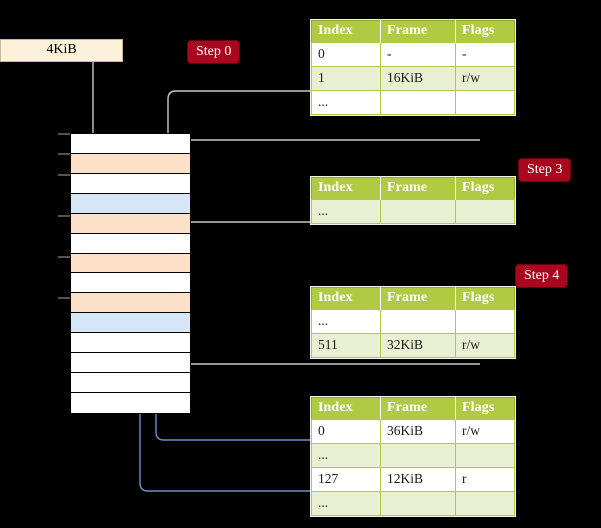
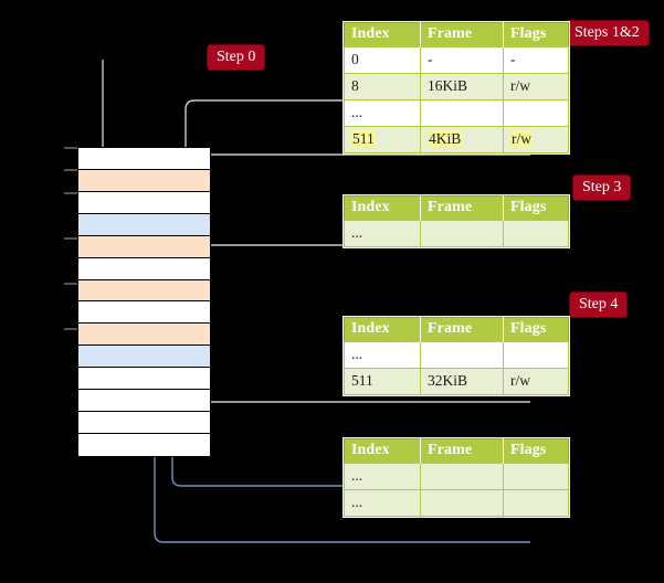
- 4KiB
  Step 0
+ Steps 1&2
  Step 3
  Step 4
  Index	Frame	Flags
  0	-	-
- 1	16KiB	r/w
+ 8	16KiB	r/w
  ...
+ 511	4KiB	r/w
  Index	Frame	Flags
  ...
  Index	Frame	Flags
  ...
  511	32KiB	r/w
  Index	Frame	Flags
- 0	36KiB	r/w
  ...
- 127	12KiB	r
  ...
